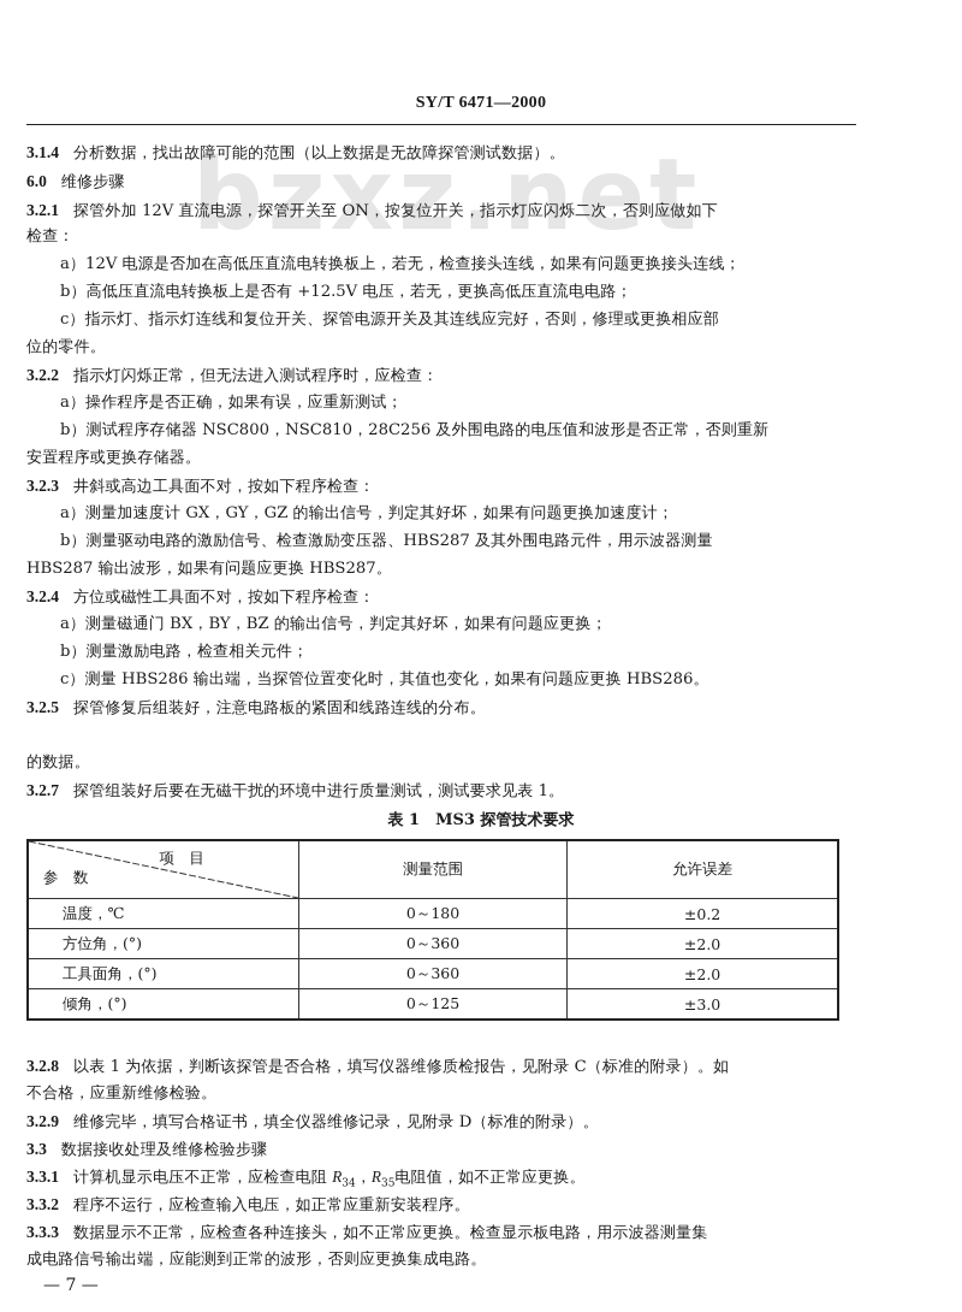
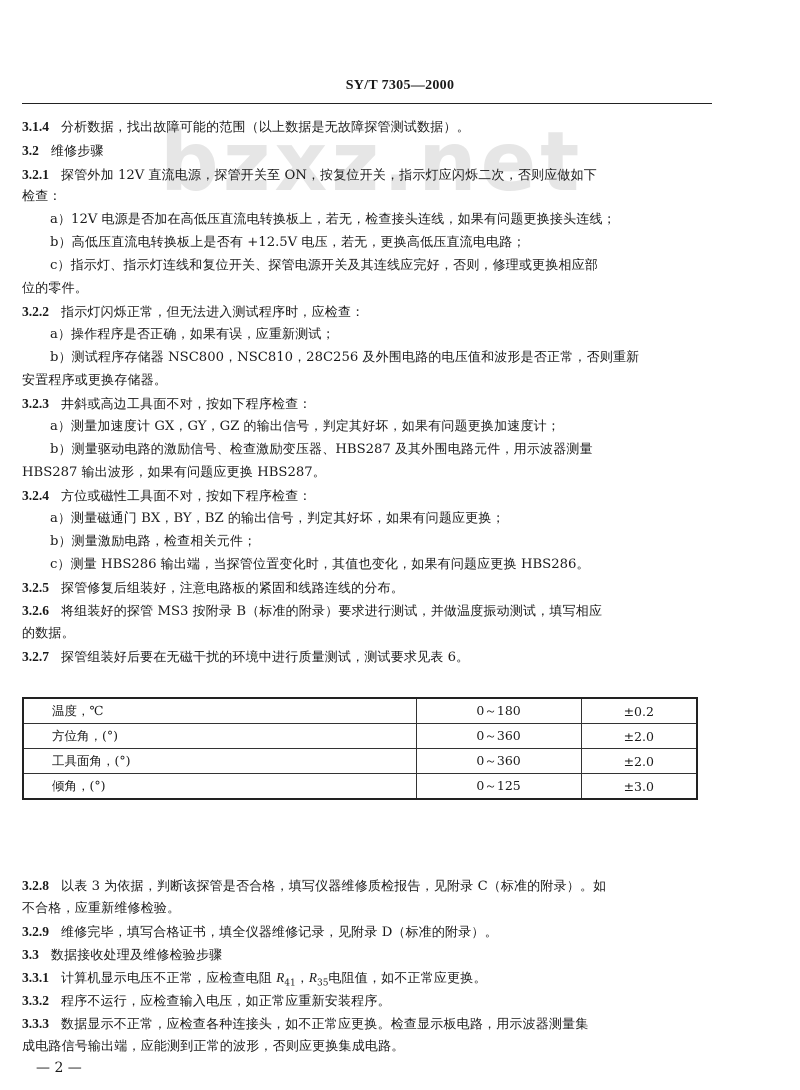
  bzxz.net
- SY/T 6471—2000
+ SY/T 7305—2000
  3.1.4 分析数据，找出故障可能的范围（以上数据是无故障探管测试数据）。
- 6.0 维修步骤
+ 3.2 维修步骤
  3.2.1 探管外加 12V 直流电源，探管开关至 ON，按复位开关，指示灯应闪烁二次，否则应做如下
  检查：
  a）12V 电源是否加在高低压直流电转换板上，若无，检查接头连线，如果有问题更换接头连线；
  b）高低压直流电转换板上是否有 +12.5V 电压，若无，更换高低压直流电电路；
  c）指示灯、指示灯连线和复位开关、探管电源开关及其连线应完好，否则，修理或更换相应部
  位的零件。
  3.2.2 指示灯闪烁正常，但无法进入测试程序时，应检查：
  a）操作程序是否正确，如果有误，应重新测试；
  b）测试程序存储器 NSC800，NSC810，28C256 及外围电路的电压值和波形是否正常，否则重新
  安置程序或更换存储器。
  3.2.3 井斜或高边工具面不对，按如下程序检查：
  a）测量加速度计 GX，GY，GZ 的输出信号，判定其好坏，如果有问题更换加速度计；
  b）测量驱动电路的激励信号、检查激励变压器、HBS287 及其外围电路元件，用示波器测量
  HBS287 输出波形，如果有问题应更换 HBS287。
  3.2.4 方位或磁性工具面不对，按如下程序检查：
  a）测量磁通门 BX，BY，BZ 的输出信号，判定其好坏，如果有问题应更换；
  b）测量激励电路，检查相关元件；
  c）测量 HBS286 输出端，当探管位置变化时，其值也变化，如果有问题应更换 HBS286。
  3.2.5 探管修复后组装好，注意电路板的紧固和线路连线的分布。
+ 3.2.6 将组装好的探管 MS3 按附录 B（标准的附录）要求进行测试，并做温度振动测试，填写相应
  的数据。
- 3.2.7 探管组装好后要在无磁干扰的环境中进行质量测试，测试要求见表 1。
+ 3.2.7 探管组装好后要在无磁干扰的环境中进行质量测试，测试要求见表 6。
- 表 1 MS3 探管技术要求
- 项 目 参 数	测量范围	允许误差
  温度，℃	0～180	±0.2
  方位角，(°)	0～360	±2.0
  工具面角，(°)	0～360	±2.0
  倾角，(°)	0～125	±3.0
- 3.2.8 以表 1 为依据，判断该探管是否合格，填写仪器维修质检报告，见附录 C（标准的附录）。如
+ 3.2.8 以表 3 为依据，判断该探管是否合格，填写仪器维修质检报告，见附录 C（标准的附录）。如
  不合格，应重新维修检验。
  3.2.9 维修完毕，填写合格证书，填全仪器维修记录，见附录 D（标准的附录）。
  3.3 数据接收处理及维修检验步骤
- 3.3.1 计算机显示电压不正常，应检查电阻 R34，R35电阻值，如不正常应更换。
+ 3.3.1 计算机显示电压不正常，应检查电阻 R41，R35电阻值，如不正常应更换。
  3.3.2 程序不运行，应检查输入电压，如正常应重新安装程序。
  3.3.3 数据显示不正常，应检查各种连接头，如不正常应更换。检查显示板电路，用示波器测量集
  成电路信号输出端，应能测到正常的波形，否则应更换集成电路。
- — 7 —
+ — 2 —
